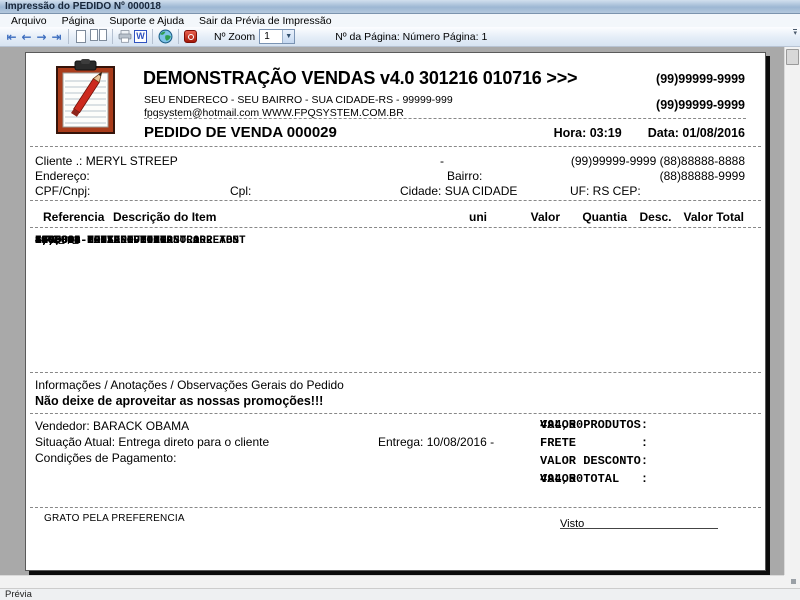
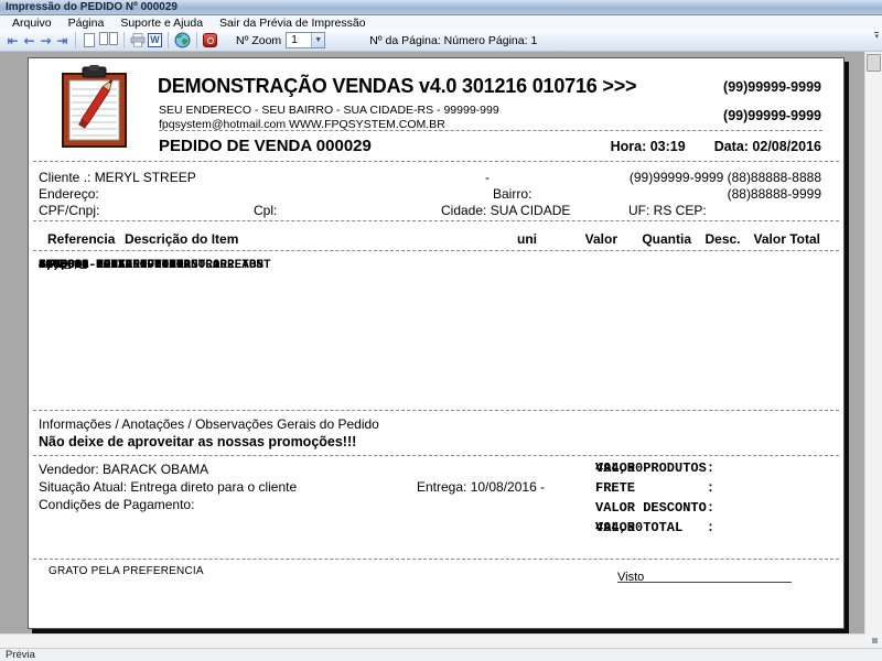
- Impressão do PEDIDO Nº 000018
+ Impressão do PEDIDO Nº 000029
  Arquivo
  Página
  Suporte e Ajuda
  Sair da Prévia de Impressão
  ⇤
  ←
  →
  ⇥
  W
  Nº Zoom
  1
  Nº da Página: Número Página: 1
  DEMONSTRAÇÃO VENDAS v4.0 301216 010716 >>>
  SEU ENDERECO - SEU BAIRRO - SUA CIDADE-RS - 99999-999
  fpqsystem@hotmail.com WWW.FPQSYSTEM.COM.BR
  (99)99999-9999
  (99)99999-9999
  PEDIDO DE VENDA 000029
  Hora: 03:19
- Data: 01/08/2016
+ Data: 02/08/2016
  Cliente .: MERYL STREEP
  -
  (99)99999-9999 (88)88888-8888
  Endereço:
  Bairro:
  (88)88888-9999
  CPF/Cnpj:
  Cpl:
  Cidade: SUA CIDADE
  UF: RS CEP:
  Referencia
  Descrição do Item
  uni
  Valor
  Quantia
  Desc.
  Valor Total
  000002-COOLER
  PC
  42,00
  1,000
  FRETE
  000021-FRETE E OUTROS CARRETOS
  50,00
  000010-MOUSE OPTICO
  45,00
  000004-TECLADO MODERNO 102 ABNT
  58,50
  000035-TESTANDO CADASTRO
  130,00
  000018-LATA DE TINTA
  49,00
  000008-PEN DRIVE 2G
  37,50
  2,000
  75,00
  Informações / Anotações / Observações Gerais do Pedido
  Não deixe de aproveitar as nossas promoções!!!
  Vendedor: BARACK OBAMA
  Situação Atual: Entrega direto para o cliente
  Entrega: 10/08/2016 -
  Condições de Pagamento:
  VALOR PRODUTOS:
  494,50
  FRETE :
  VALOR DESCONTO:
  VALOR TOTAL :
  494,50
  GRATO PELA PREFERENCIA
  Visto
  Prévia
